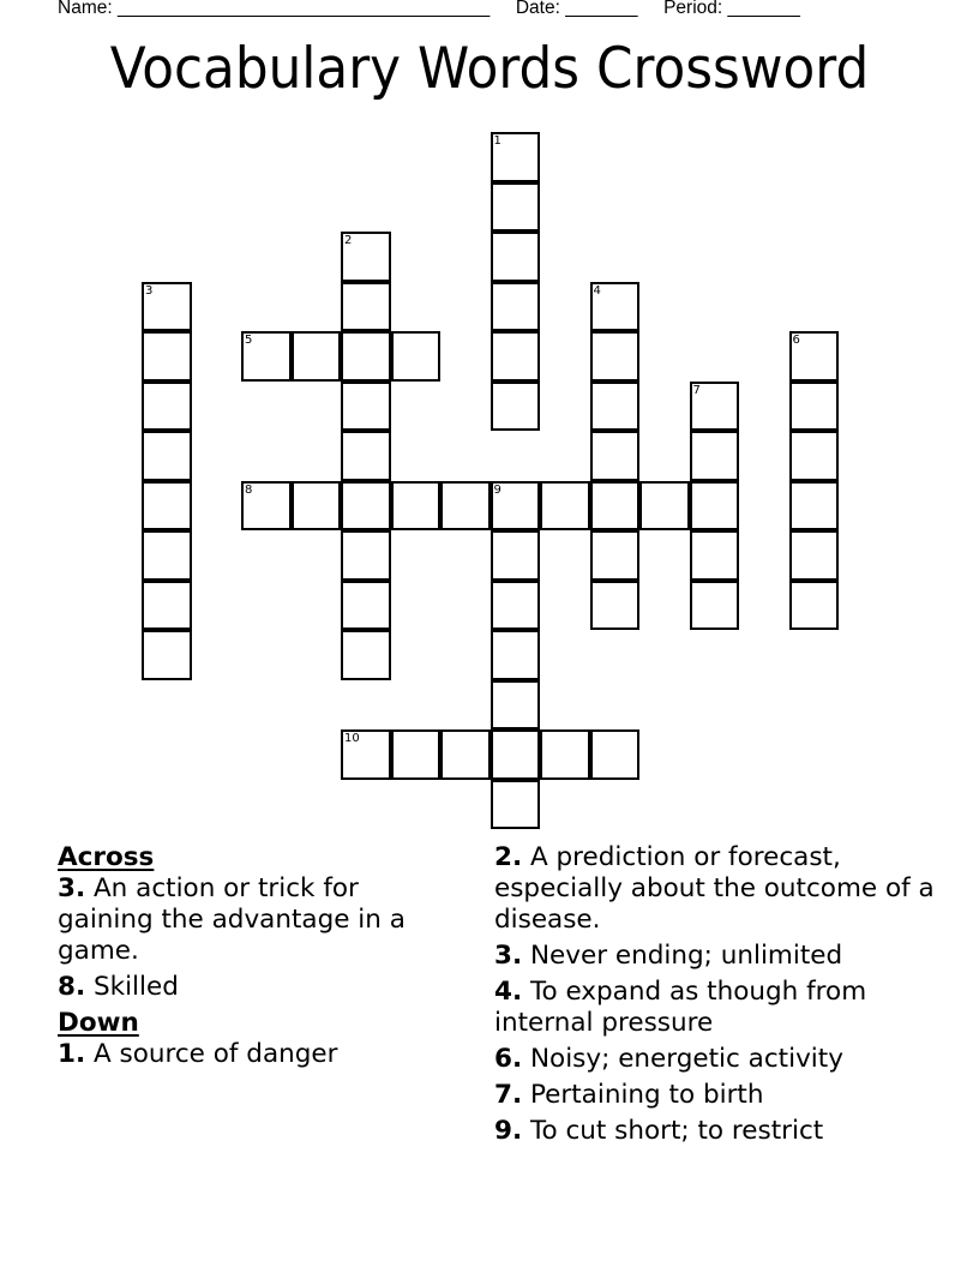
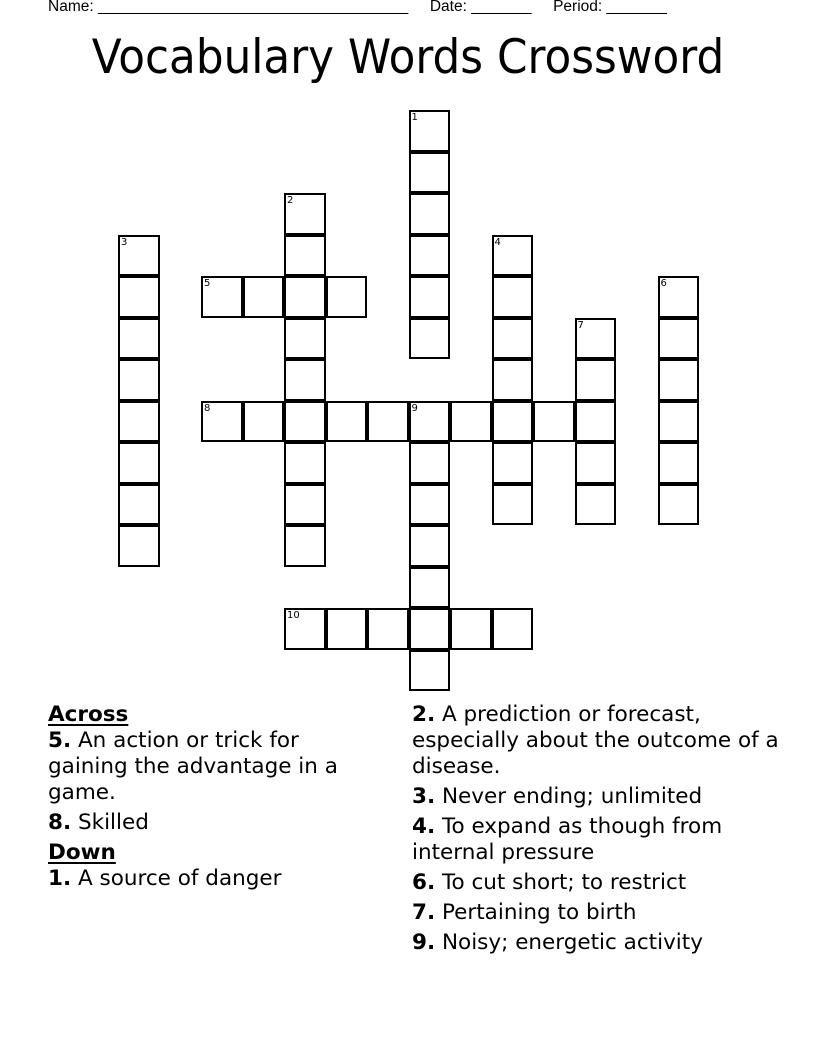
  Name: ____________________________________ Date: _______ Period: _______
  Vocabulary Words Crossword
  1
  2
  3
  4
  5
  6
  7
  8
  9
  10
  Across
- 3. An action or trick for gaining the advantage in a game.
+ 5. An action or trick for gaining the advantage in a game.
  8. Skilled
  Down
  1. A source of danger
  2. A prediction or forecast, especially about the outcome of a disease.
  3. Never ending; unlimited
  4. To expand as though from internal pressure
- 6. Noisy; energetic activity
+ 6. To cut short; to restrict
  7. Pertaining to birth
- 9. To cut short; to restrict
+ 9. Noisy; energetic activity
